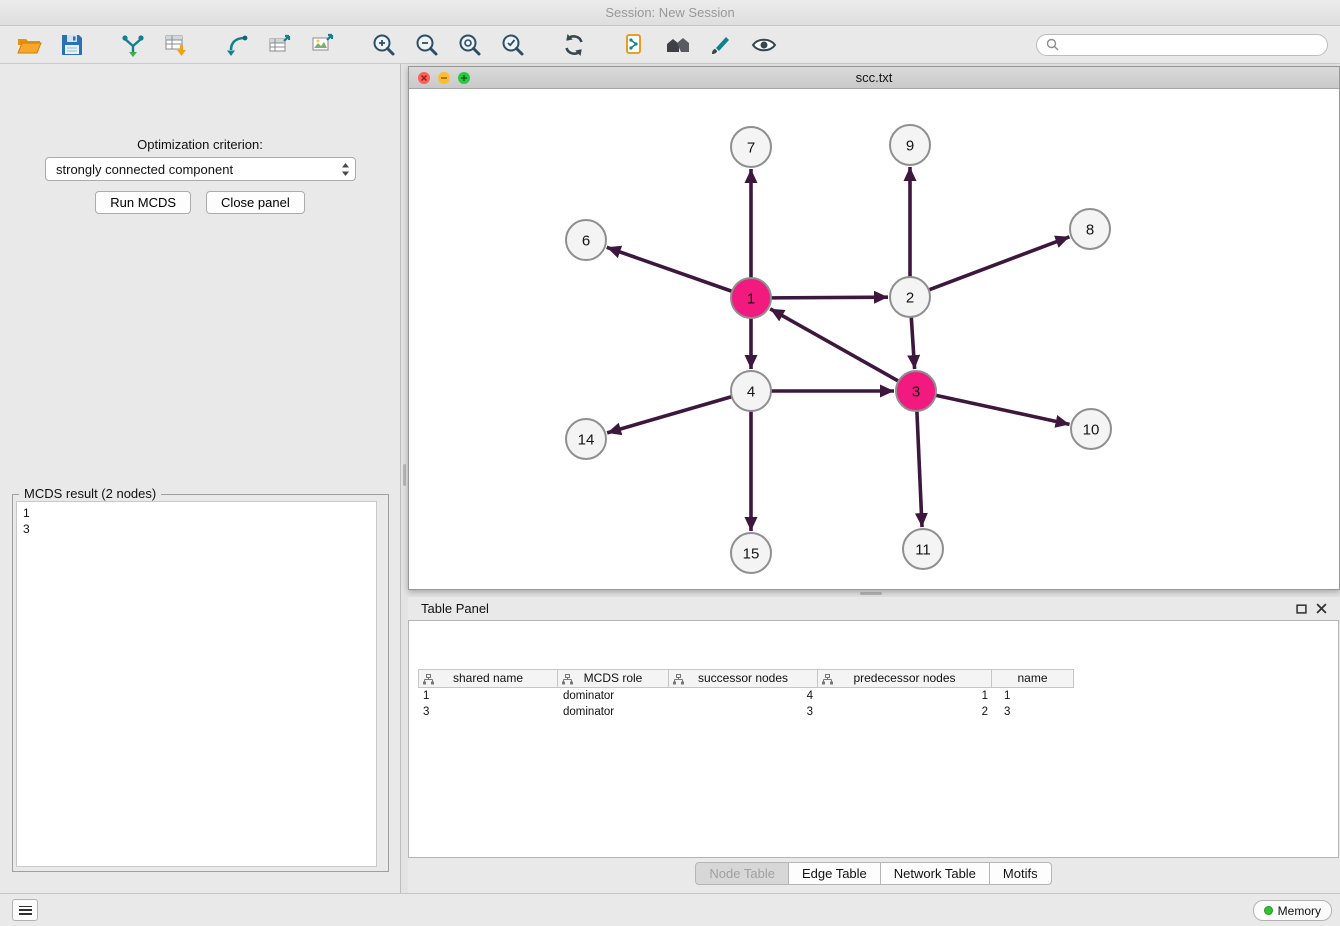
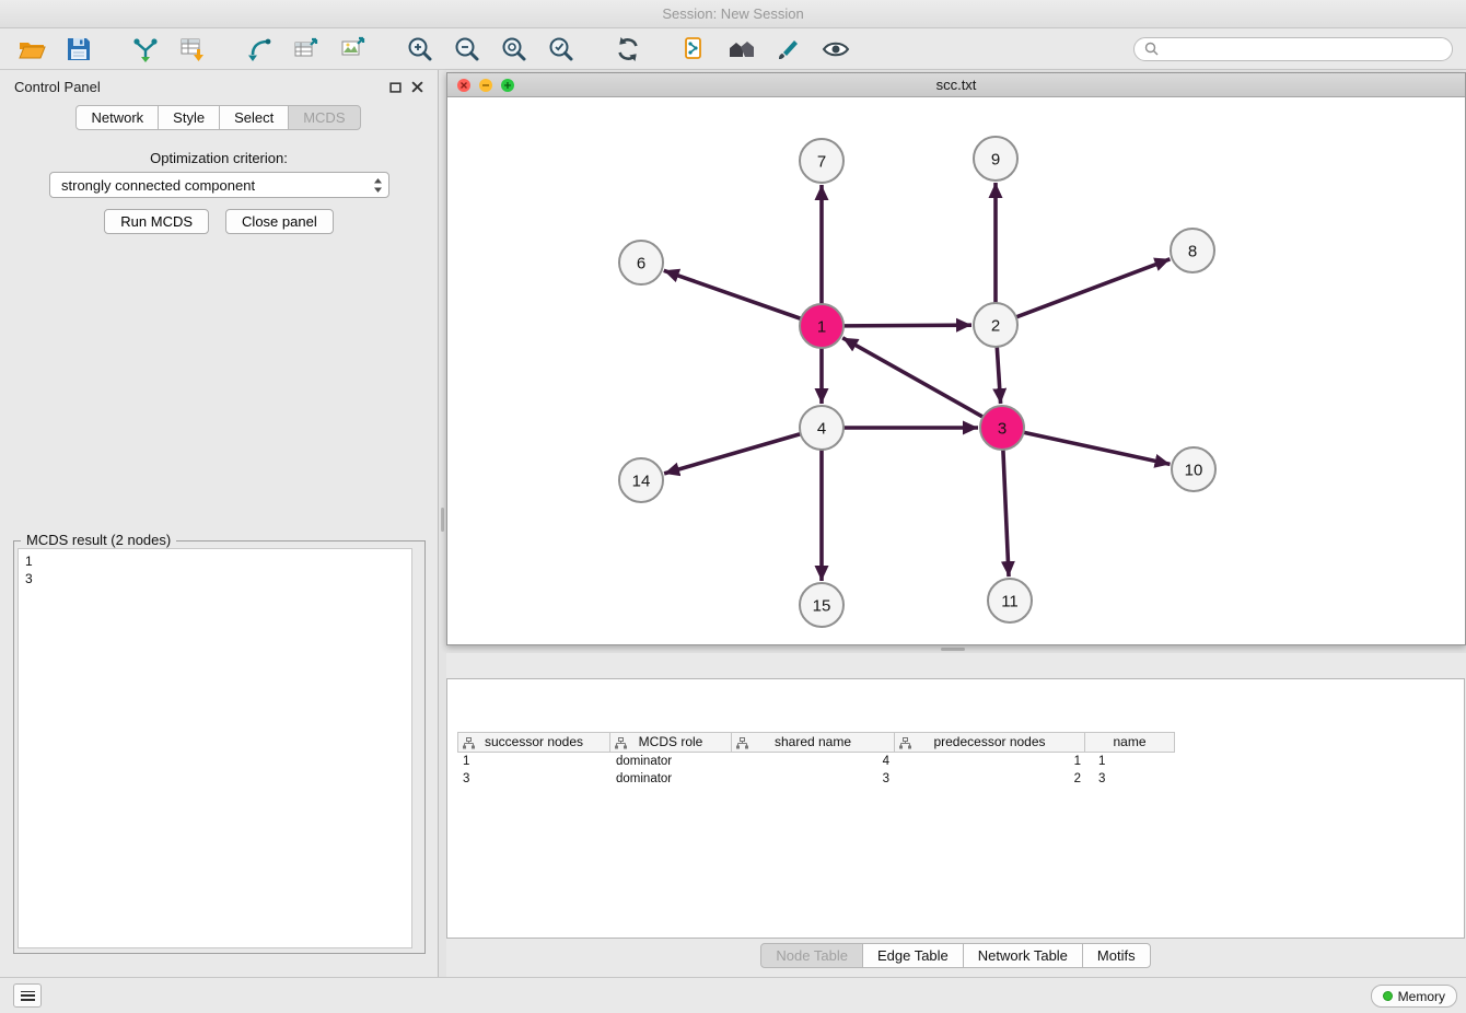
  Session: New Session
+ Control Panel
+ Network
+ Style
+ Select
+ MCDS
  Optimization criterion:
  strongly connected component
  Run MCDS
  Close panel
  MCDS result (2 nodes)
  1
  3
  scc.txt
  7
  9
  6
  8
  1
  2
  4
  3
  14
  10
  15
  11
- Table Panel
- shared name
+ successor nodes
  MCDS role
- successor nodes
+ shared name
  predecessor nodes
  name
  1
  dominator
  4
  1
  1
  3
  dominator
  3
  2
  3
  Node Table
  Edge Table
  Network Table
  Motifs
  Memory
